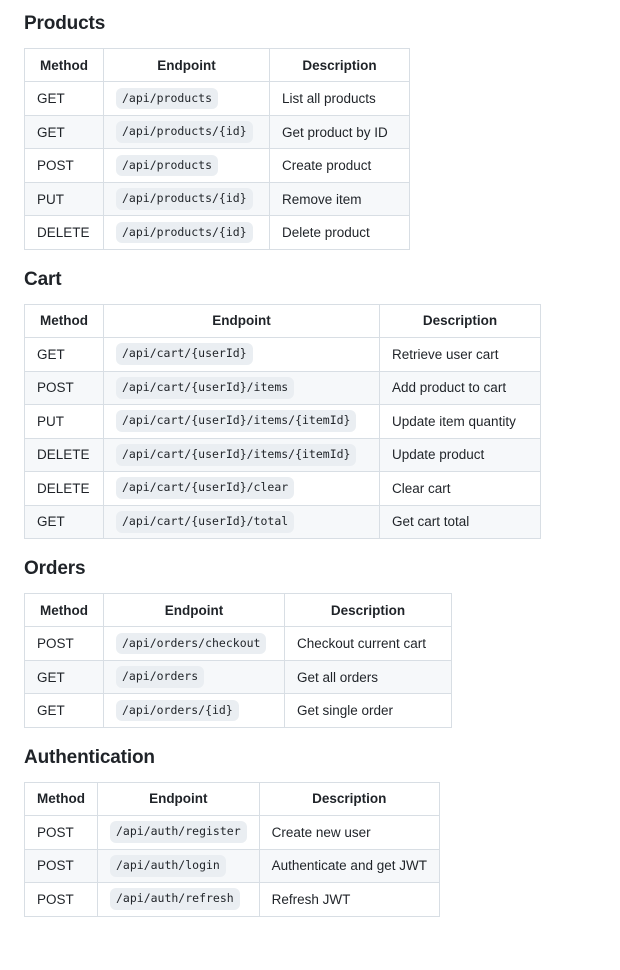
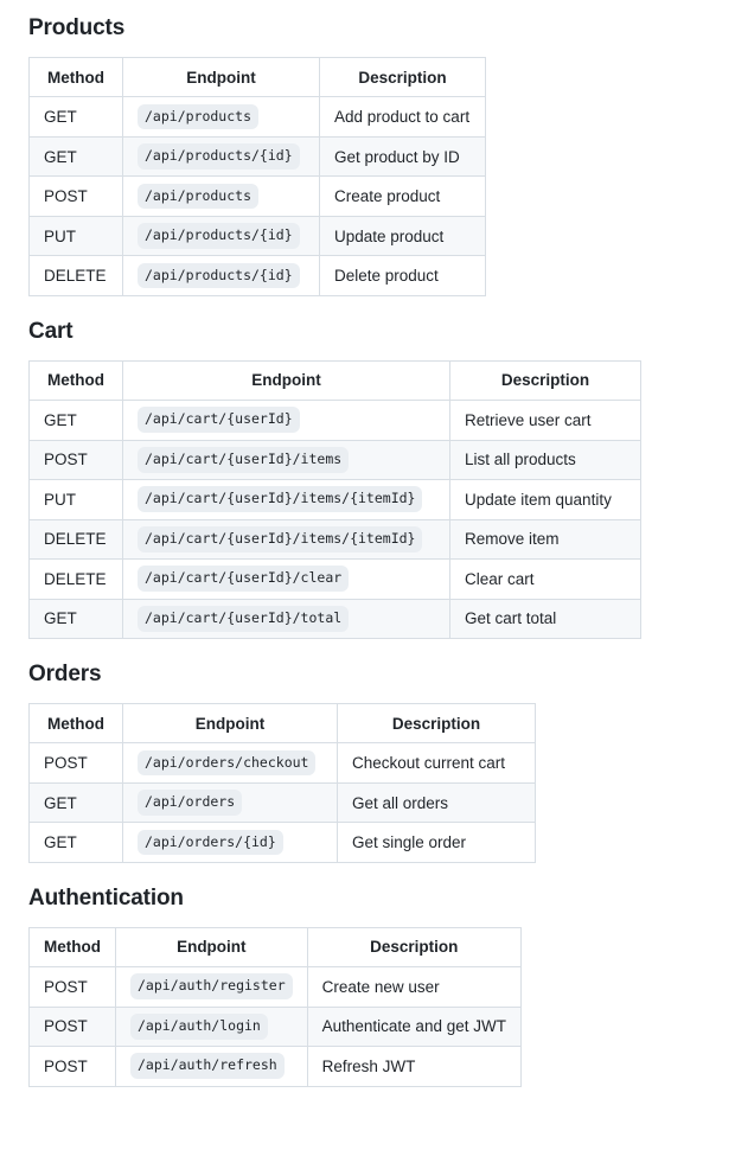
  Products
  Method	Endpoint	Description
- GET	/api/products	List all products
+ GET	/api/products	Add product to cart
  GET	/api/products/{id}	Get product by ID
  POST	/api/products	Create product
- PUT	/api/products/{id}	Remove item
+ PUT	/api/products/{id}	Update product
  DELETE	/api/products/{id}	Delete product
  Cart
  Method	Endpoint	Description
  GET	/api/cart/{userId}	Retrieve user cart
- POST	/api/cart/{userId}/items	Add product to cart
+ POST	/api/cart/{userId}/items	List all products
  PUT	/api/cart/{userId}/items/{itemId}	Update item quantity
- DELETE	/api/cart/{userId}/items/{itemId}	Update product
+ DELETE	/api/cart/{userId}/items/{itemId}	Remove item
  DELETE	/api/cart/{userId}/clear	Clear cart
  GET	/api/cart/{userId}/total	Get cart total
  Orders
  Method	Endpoint	Description
  POST	/api/orders/checkout	Checkout current cart
  GET	/api/orders	Get all orders
  GET	/api/orders/{id}	Get single order
  Authentication
  Method	Endpoint	Description
  POST	/api/auth/register	Create new user
  POST	/api/auth/login	Authenticate and get JWT
  POST	/api/auth/refresh	Refresh JWT
